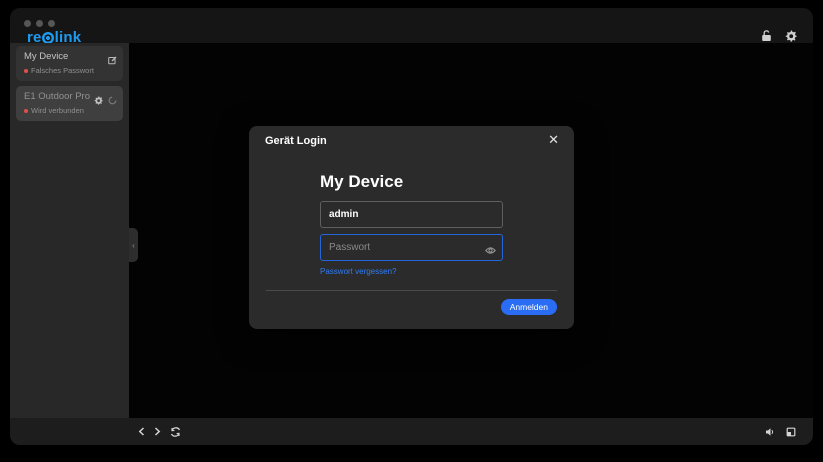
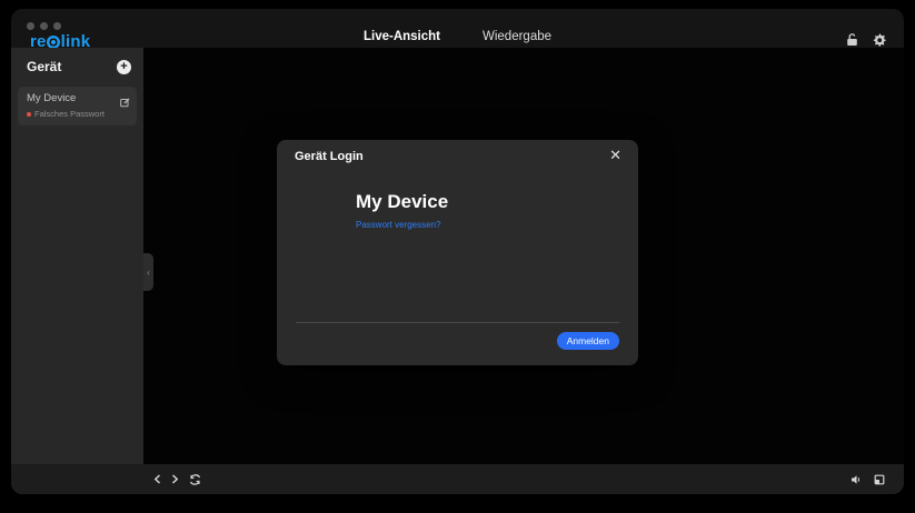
  re
  link
+ Live-Ansicht
+ Wiedergabe
+ Gerät
+ +
  My Device
  Falsches Passwort
- E1 Outdoor Pro
- Wird verbunden
  ‹
  Gerät Login
  ✕
  My Device
- admin
- Passwort
  Passwort vergessen?
  Anmelden
